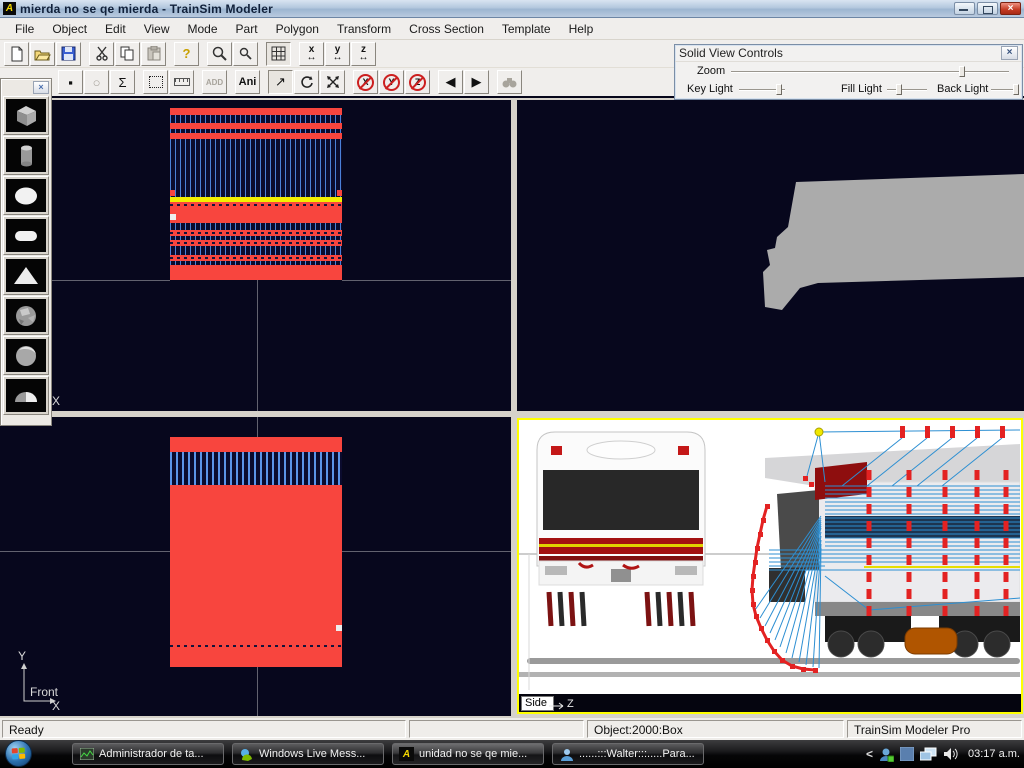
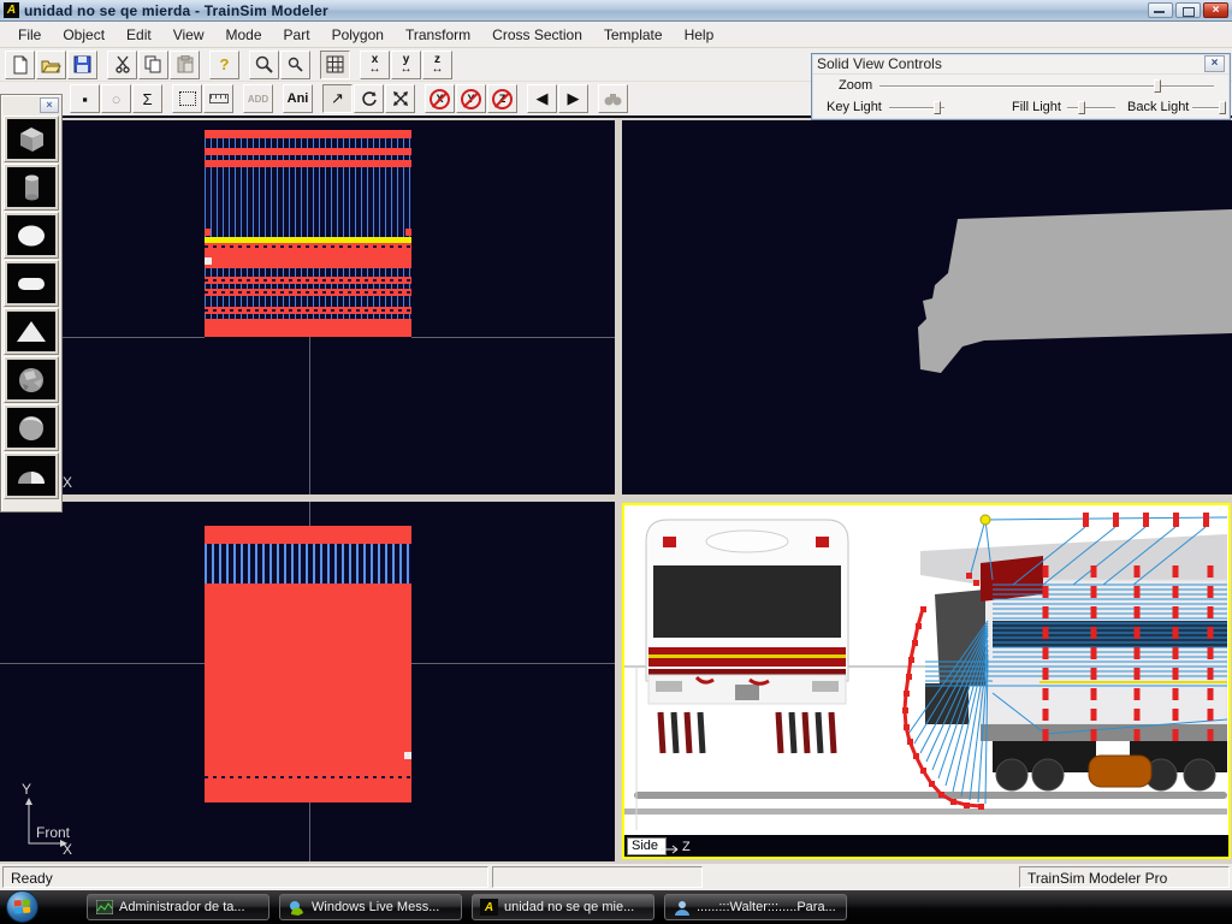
  A
- mierda no se qe mierda - TrainSim Modeler
+ unidad no se qe mierda - TrainSim Modeler
  ×
  File
  Object
  Edit
  View
  Mode
  Part
  Polygon
  Transform
  Cross Section
  Template
  Help
  ?
  x
  ↔
  y
  ↔
  z
  ↔
  ▪
  ○
  Σ
  ADD
  Ani
  ↗
  ◀
  ▶
  Solid View Controls
  ×
  Zoom
  Key Light
  Fill Light
  Back Light
  X
  Y
  Front
  X
  Side
  Z
  ×
  Ready
- Object:2000:Box
  TrainSim Modeler Pro
  Administrador de ta...
  Windows Live Mess...
  A
  unidad no se qe mie...
  ......:::Walter:::.....Para...
- <
- 03:17 a.m.
